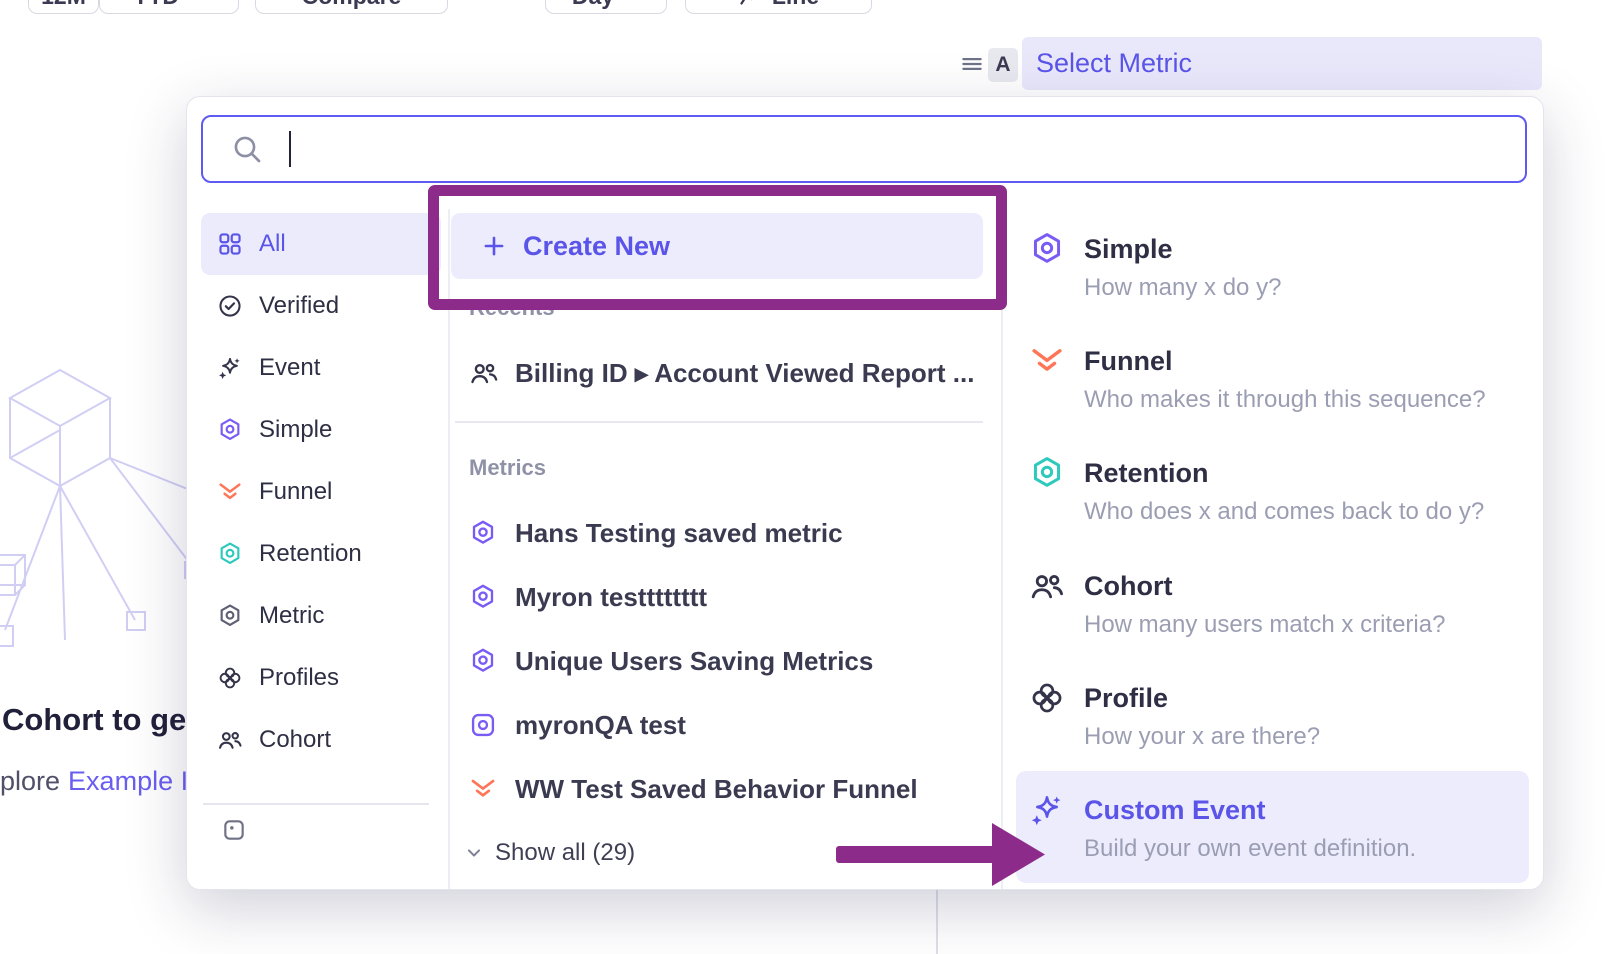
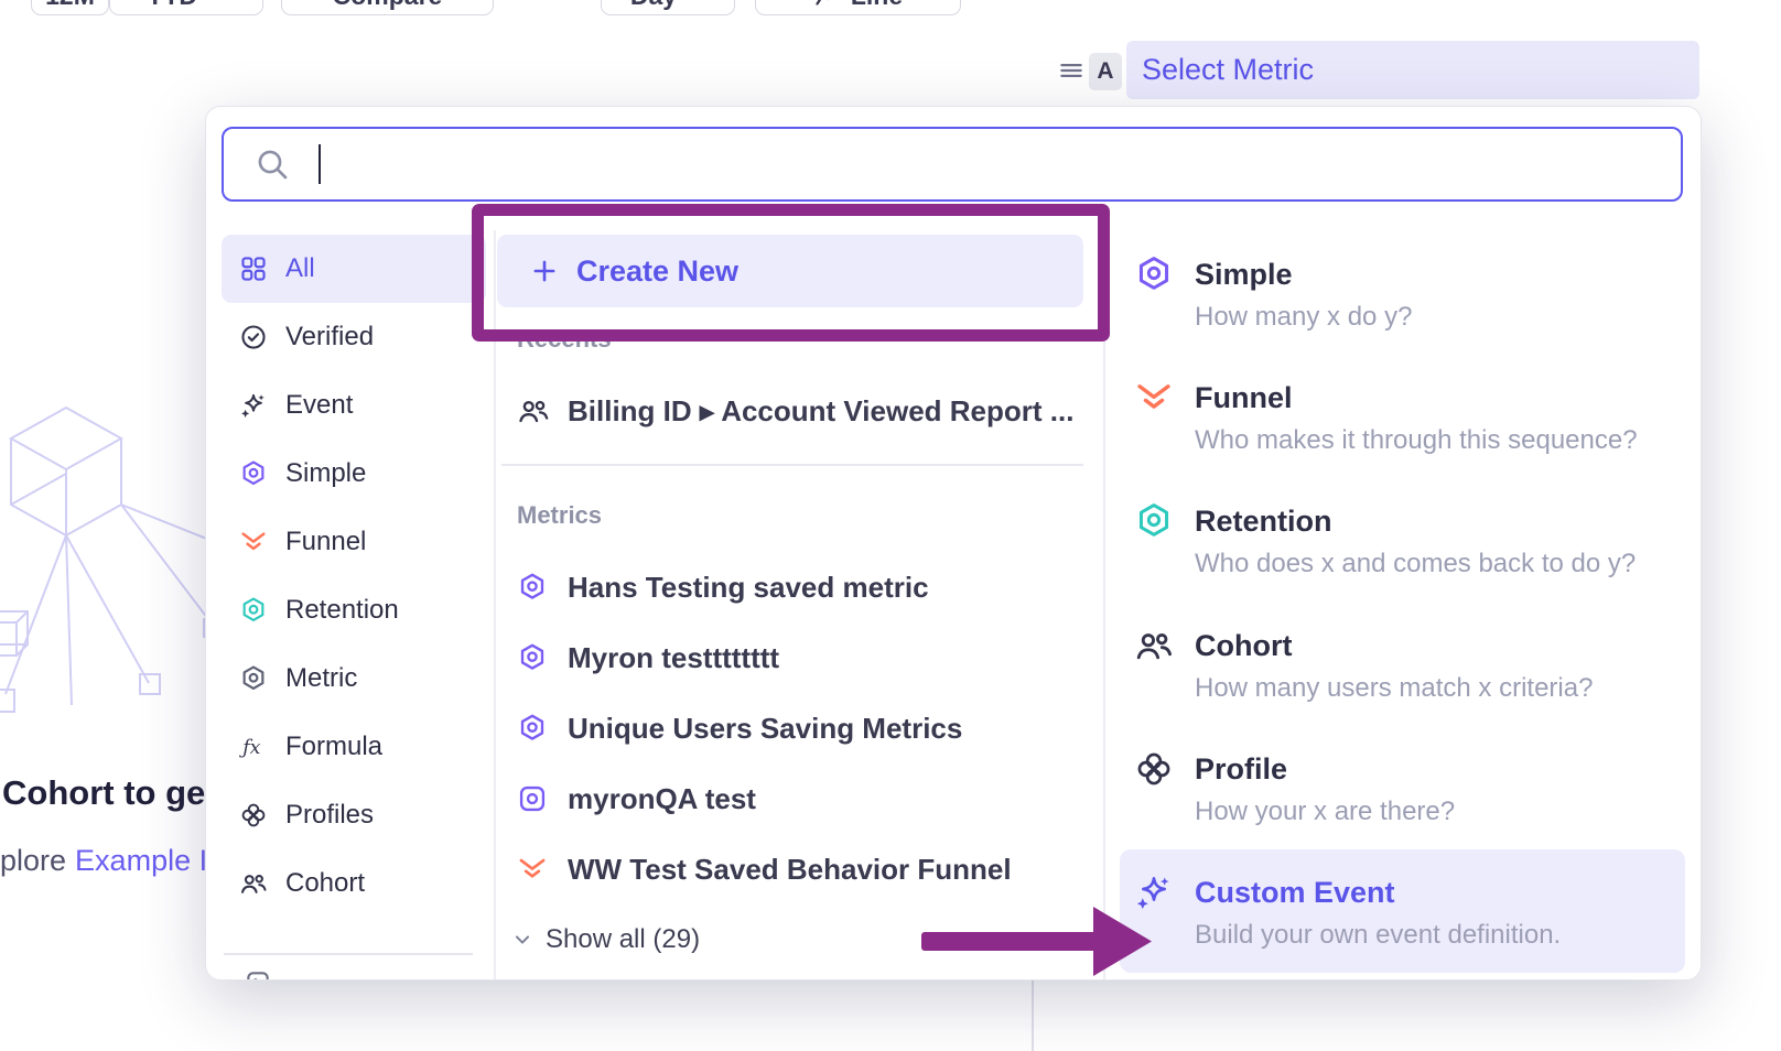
  A
  Select Metric
  Cohort to ge
  plore Example I
  All
  Verified
  Event
  Simple
  Funnel
  Retention
  Metric
+ Formula
  Profiles
  Cohort
  Create New
  Recents
  Billing ID ▸ Account Viewed Report ...
  Metrics
  Hans Testing saved metric
  Myron testttttttt
  Unique Users Saving Metrics
  myronQA test
  WW Test Saved Behavior Funnel
  Show all (29)
  Simple
  How many x do y?
  Funnel
  Who makes it through this sequence?
  Retention
  Who does x and comes back to do y?
  Cohort
  How many users match x criteria?
  Profile
  How your x are there?
  Custom Event
  Build your own event definition.
